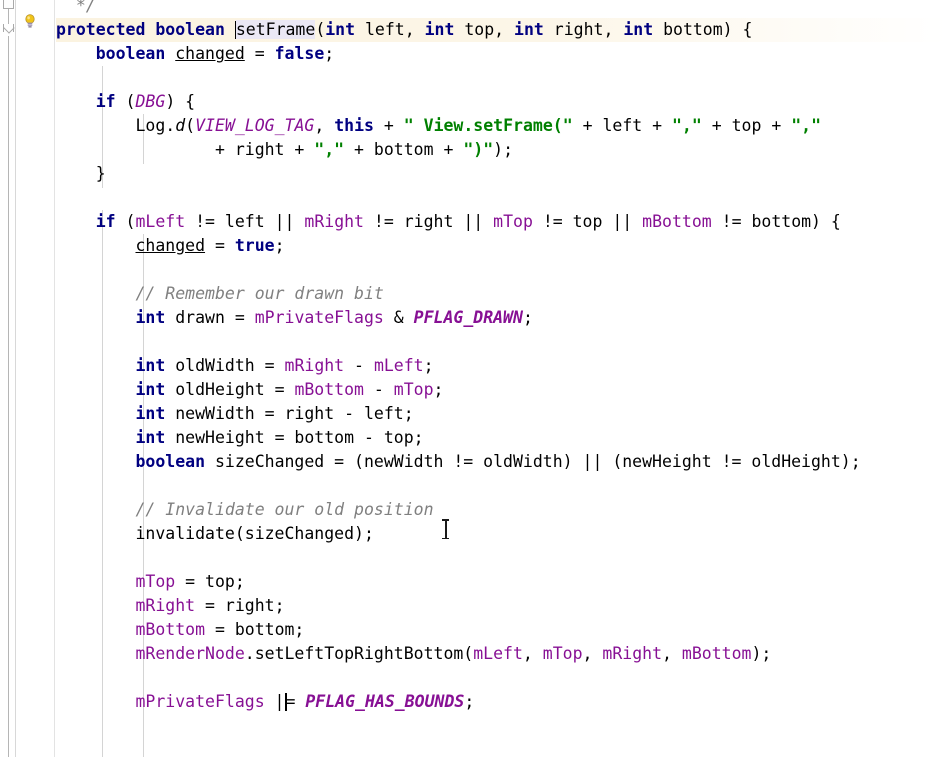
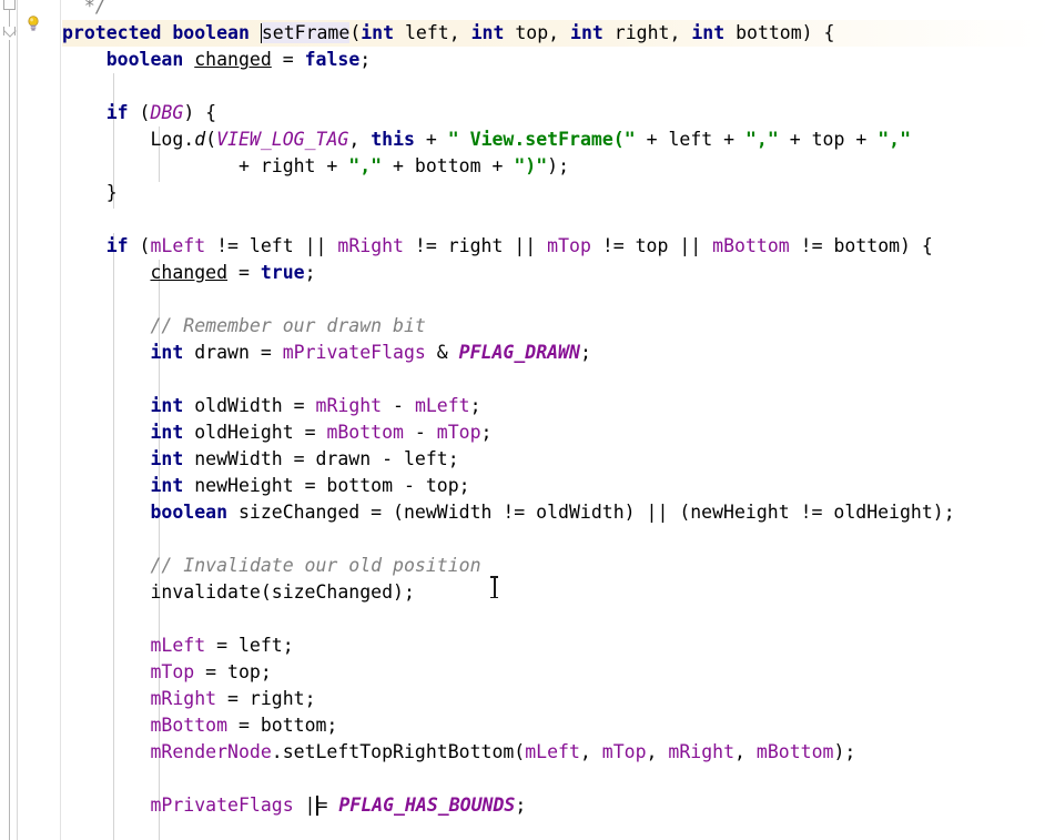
  */
  protected boolean setFrame(int left, int top, int right, int bottom) {
  boolean changed = false;
  if (DBG) {
  Log.d(VIEW_LOG_TAG, this + " View.setFrame(" + left + "," + top + ","
  + right + "," + bottom + ")");
  }
  if (mLeft != left || mRight != right || mTop != top || mBottom != bottom) {
  changed = true;
  // Remember our drawn bit
  int drawn = mPrivateFlags & PFLAG_DRAWN;
  int oldWidth = mRight - mLeft;
  int oldHeight = mBottom - mTop;
- int newWidth = right - left;
+ int newWidth = drawn - left;
  int newHeight = bottom - top;
  boolean sizeChanged = (newWidth != oldWidth) || (newHeight != oldHeight);
  // Invalidate our old position
  invalidate(sizeChanged);
+ mLeft = left;
  mTop = top;
  mRight = right;
  mBottom = bottom;
  mRenderNode.setLeftTopRightBottom(mLeft, mTop, mRight, mBottom);
  mPrivateFlags |= PFLAG_HAS_BOUNDS;
